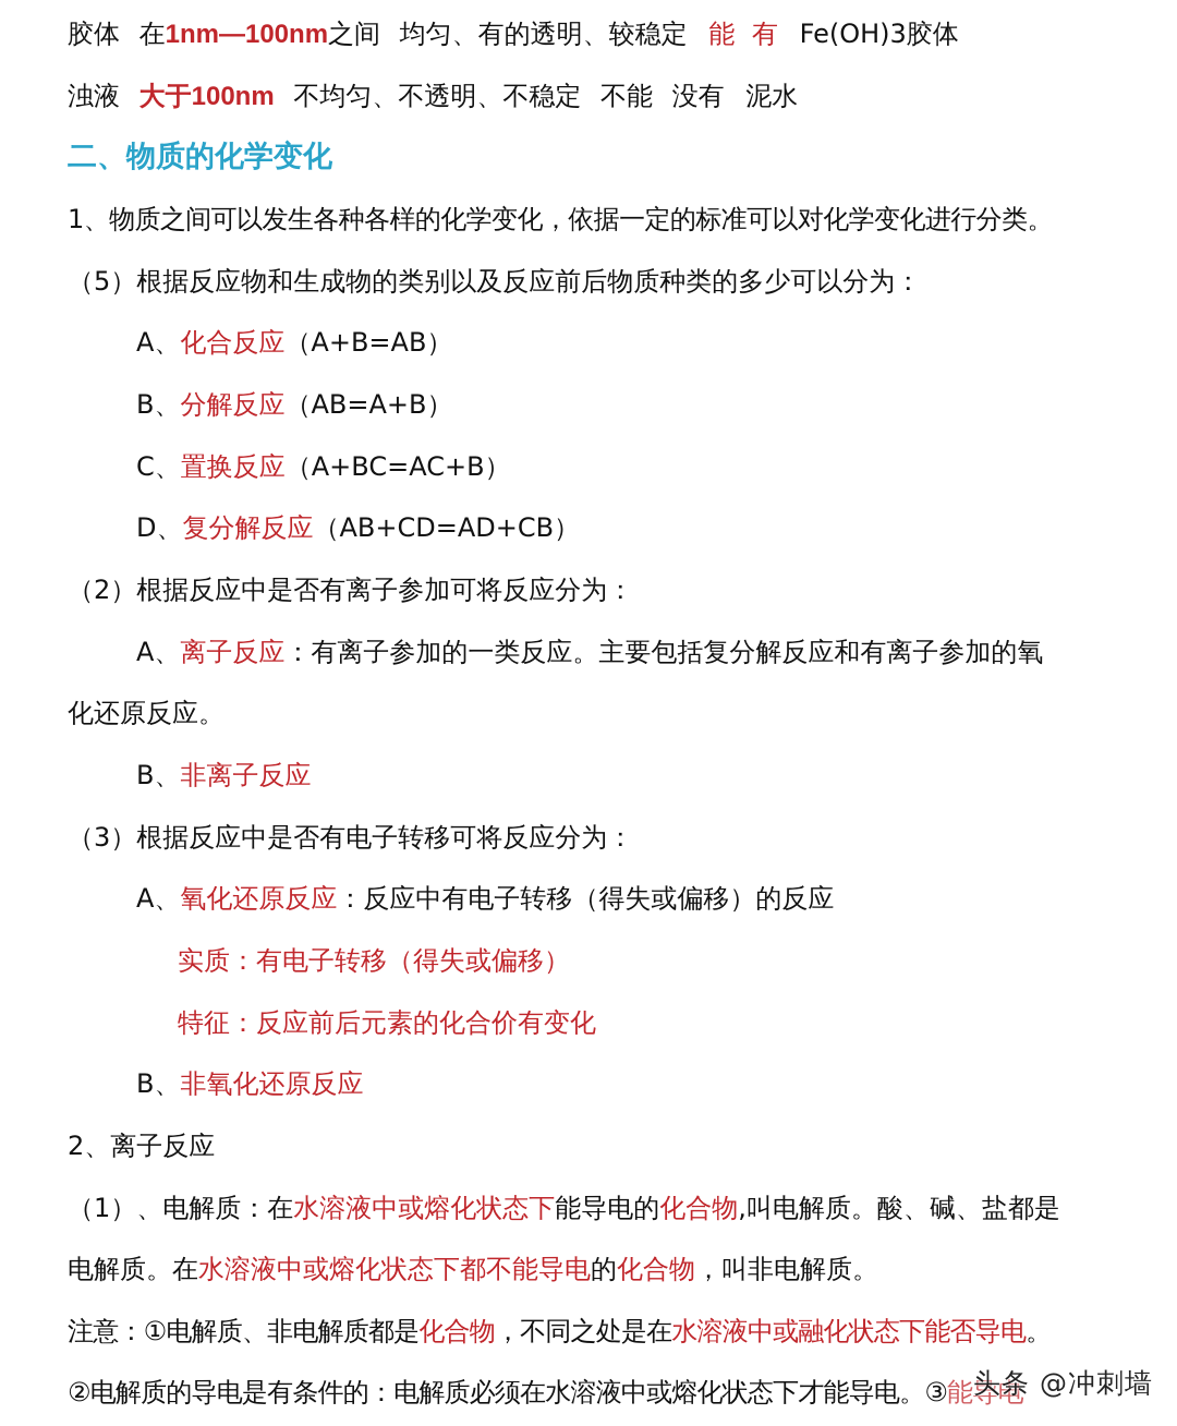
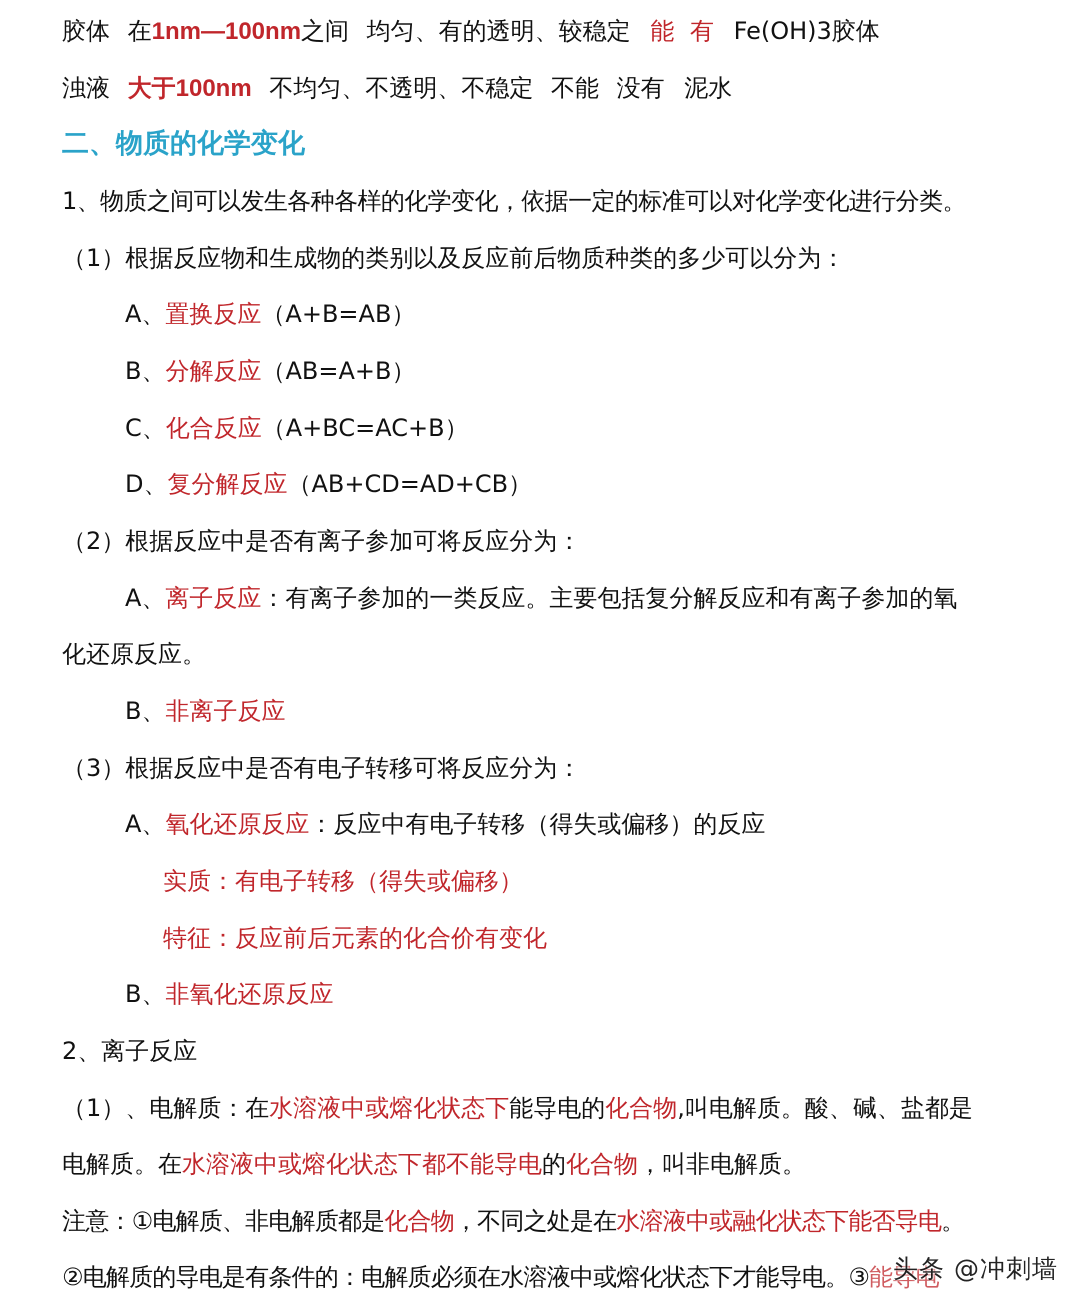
  胶体 在1nm—100nm之间 均匀、有的透明、较稳定 能 有 Fe(OH)3胶体
  浊液 大于100nm 不均匀、不透明、不稳定 不能 没有 泥水
  二、物质的化学变化
  1、物质之间可以发生各种各样的化学变化，依据一定的标准可以对化学变化进行分类。
- （5）根据反应物和生成物的类别以及反应前后物质种类的多少可以分为：
+ （1）根据反应物和生成物的类别以及反应前后物质种类的多少可以分为：
- A、化合反应（A+B=AB）
+ A、置换反应（A+B=AB）
  B、分解反应（AB=A+B）
- C、置换反应（A+BC=AC+B）
+ C、化合反应（A+BC=AC+B）
  D、复分解反应（AB+CD=AD+CB）
  （2）根据反应中是否有离子参加可将反应分为：
  A、离子反应：有离子参加的一类反应。主要包括复分解反应和有离子参加的氧
  化还原反应。
  B、非离子反应
  （3）根据反应中是否有电子转移可将反应分为：
  A、氧化还原反应：反应中有电子转移（得失或偏移）的反应
  实质：有电子转移（得失或偏移）
  特征：反应前后元素的化合价有变化
  B、非氧化还原反应
  2、离子反应
  （1）、电解质：在水溶液中或熔化状态下能导电的化合物,叫电解质。酸、碱、盐都是
  电解质。在水溶液中或熔化状态下都不能导电的化合物，叫非电解质。
  注意：①电解质、非电解质都是化合物，不同之处是在水溶液中或融化状态下能否导电。
  ②电解质的导电是有条件的：电解质必须在水溶液中或熔化状态下才能导电。③能导电
  头条 @冲刺墙
